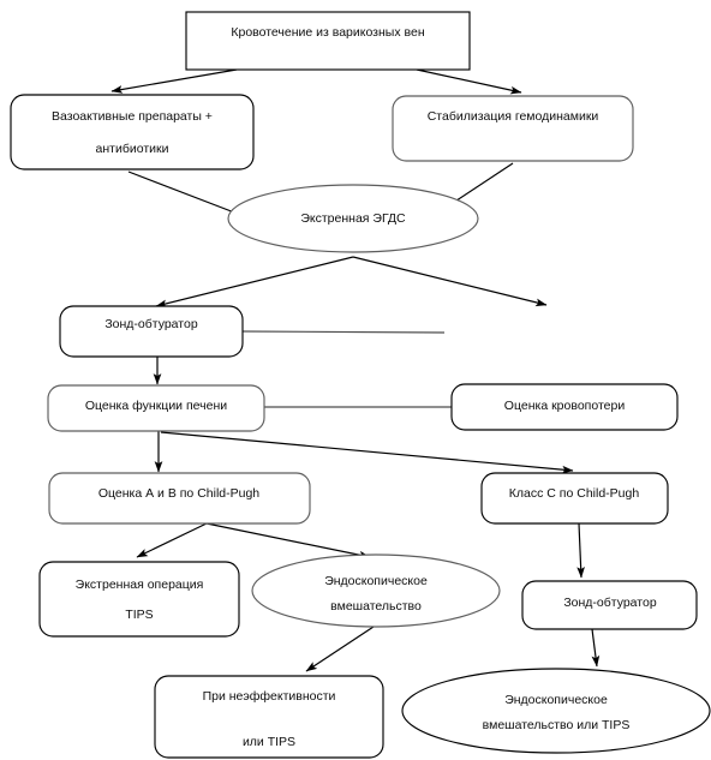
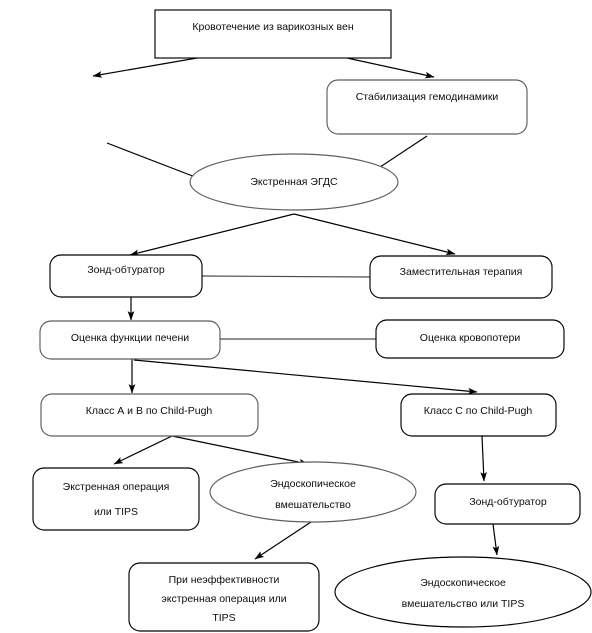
  Кровотечение из варикозных вен
- Вазоактивные препараты +
- антибиотики
  Стабилизация гемодинамики
  Экстренная ЭГДС
  Зонд-обтуратор
+ Заместительная терапия
  Оценка функции печени
  Оценка кровопотери
- Оценка А и В по Child-Pugh
+ Класс А и В по Child-Pugh
  Класс С по Child-Pugh
  Экстренная операция
- TIPS
+ или TIPS
  Эндоскопическое
  вмешательство
  Зонд-обтуратор
  При неэффективности
+ экстренная операция или
- или TIPS
+ TIPS
  Эндоскопическое
  вмешательство или TIPS
